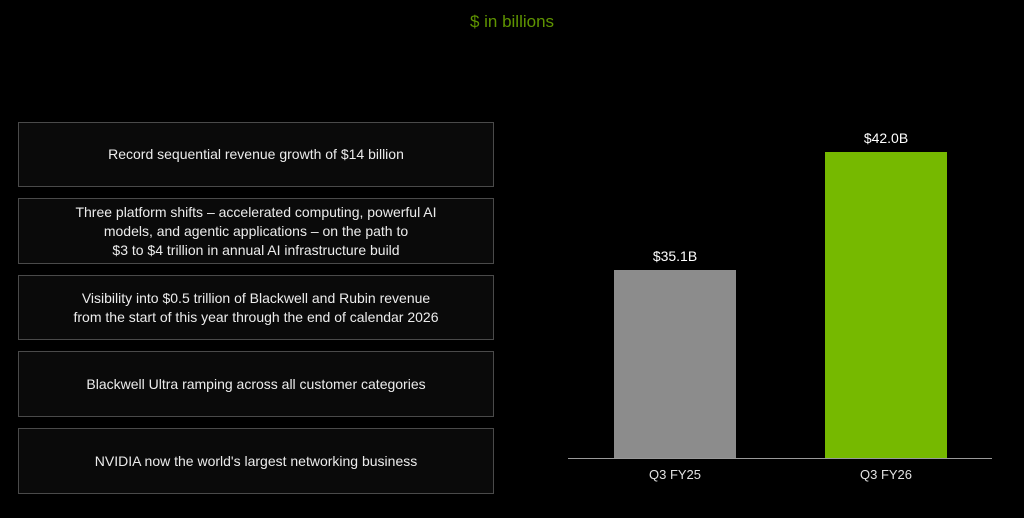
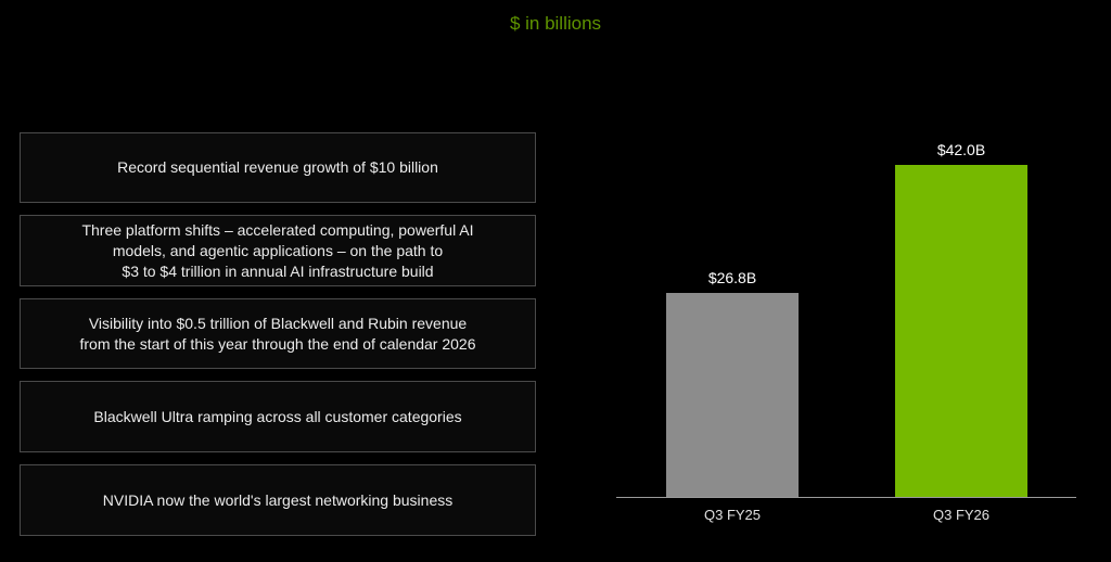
  $ in billions
- Record sequential revenue growth of $14 billion
+ Record sequential revenue growth of $10 billion
  Three platform shifts – accelerated computing, powerful AI
  models, and agentic applications – on the path to
  $3 to $4 trillion in annual AI infrastructure build
  Visibility into $0.5 trillion of Blackwell and Rubin revenue
  from the start of this year through the end of calendar 2026
  Blackwell Ultra ramping across all customer categories
  NVIDIA now the world's largest networking business
- $35.1B
+ $26.8B
  $42.0B
  Q3 FY25
  Q3 FY26
